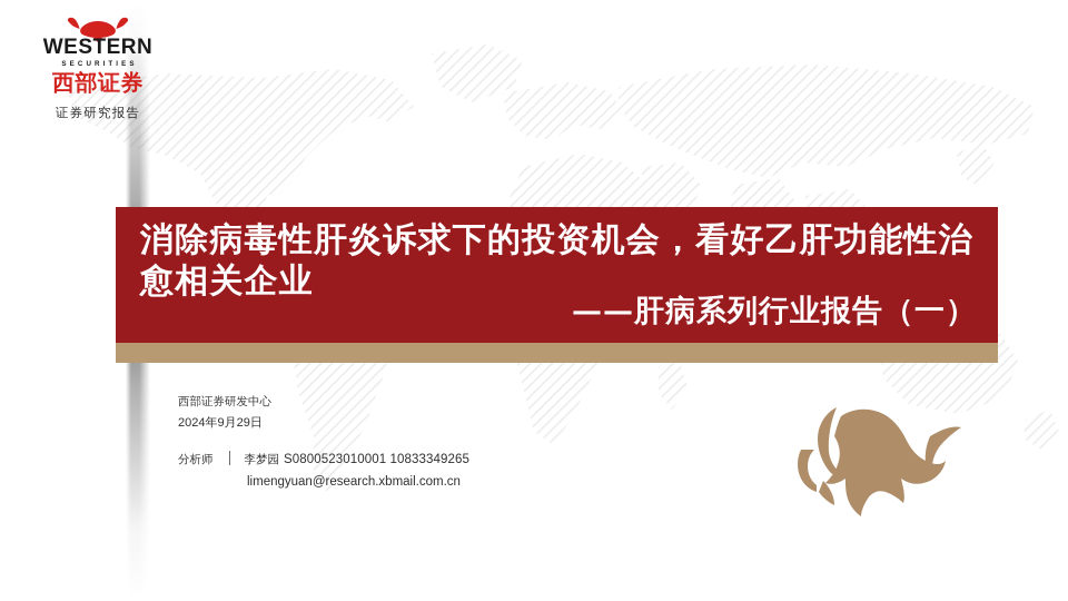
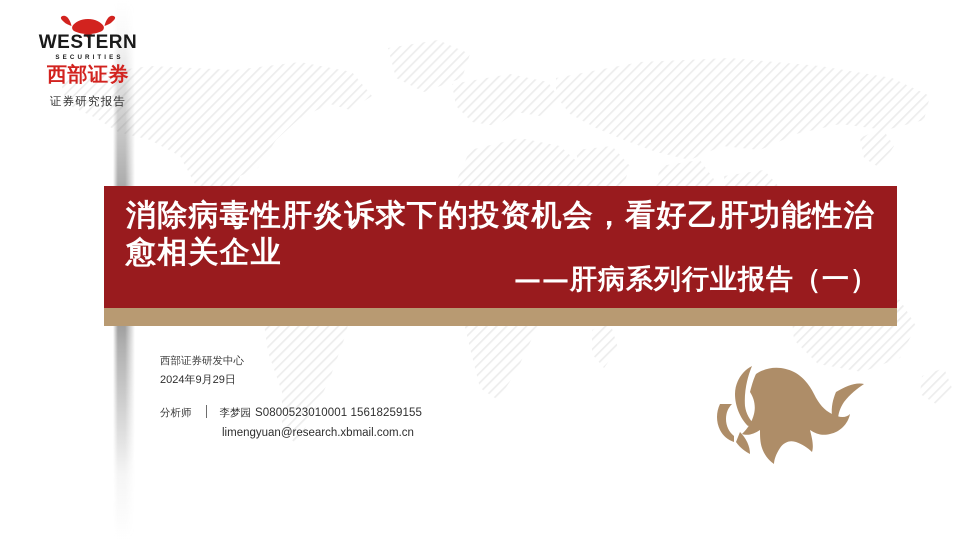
  WESTERN
  西部证券
  证券研究报告
  消除病毒性肝炎诉求下的投资机会，看好乙肝功能性治愈相关企业
  ——肝病系列行业报告（一）
  西部证券研发中心
  2024年9月29日
  分析师
  李梦园
- S0800523010001 10833349265
+ S0800523010001 15618259155
  limengyuan@research.xbmail.com.cn
